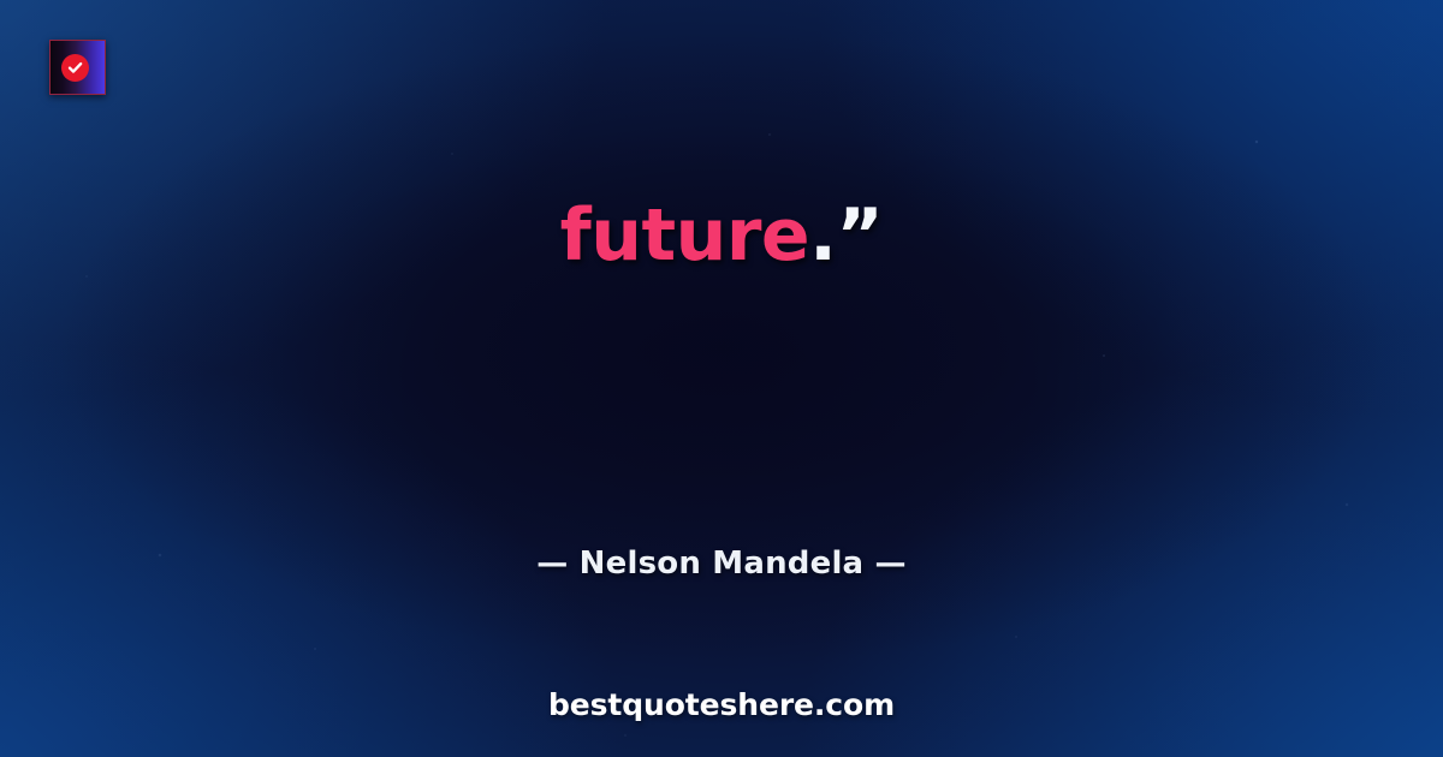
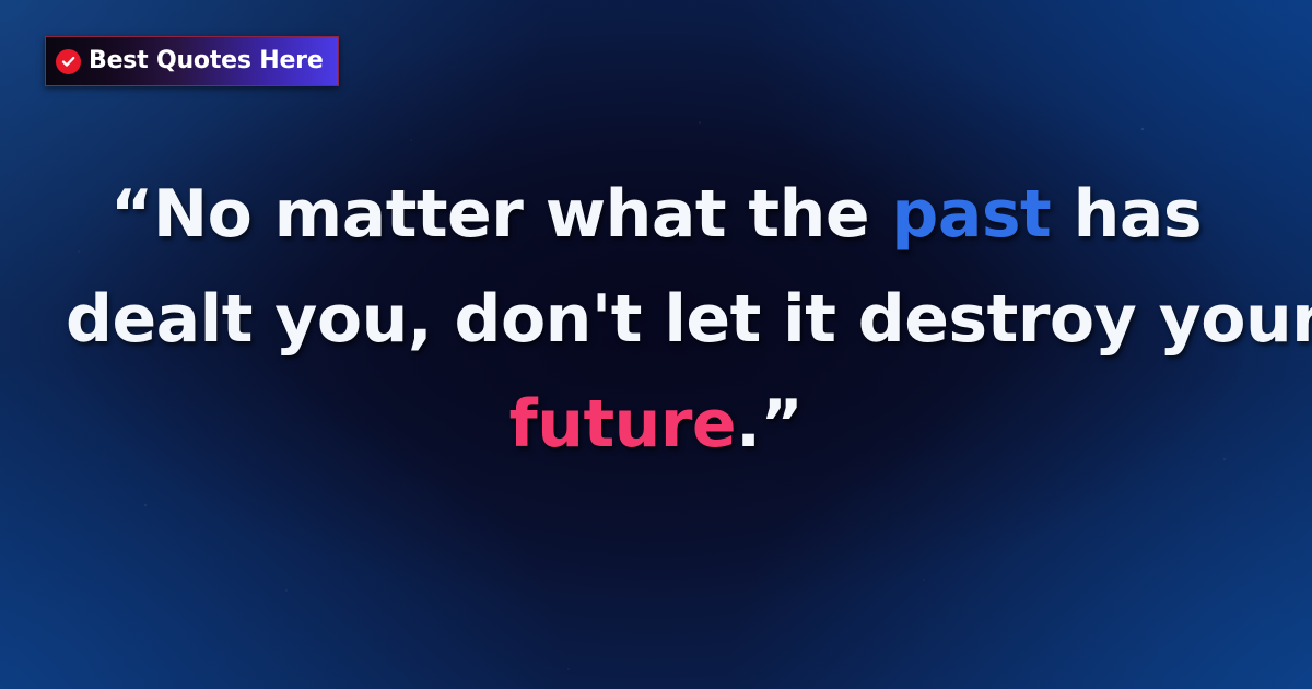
+ Best Quotes Here
+ “No matter what the past has
+ dealt you, don't let it destroy your
  future.”
- — Nelson Mandela —
- bestquoteshere.com
